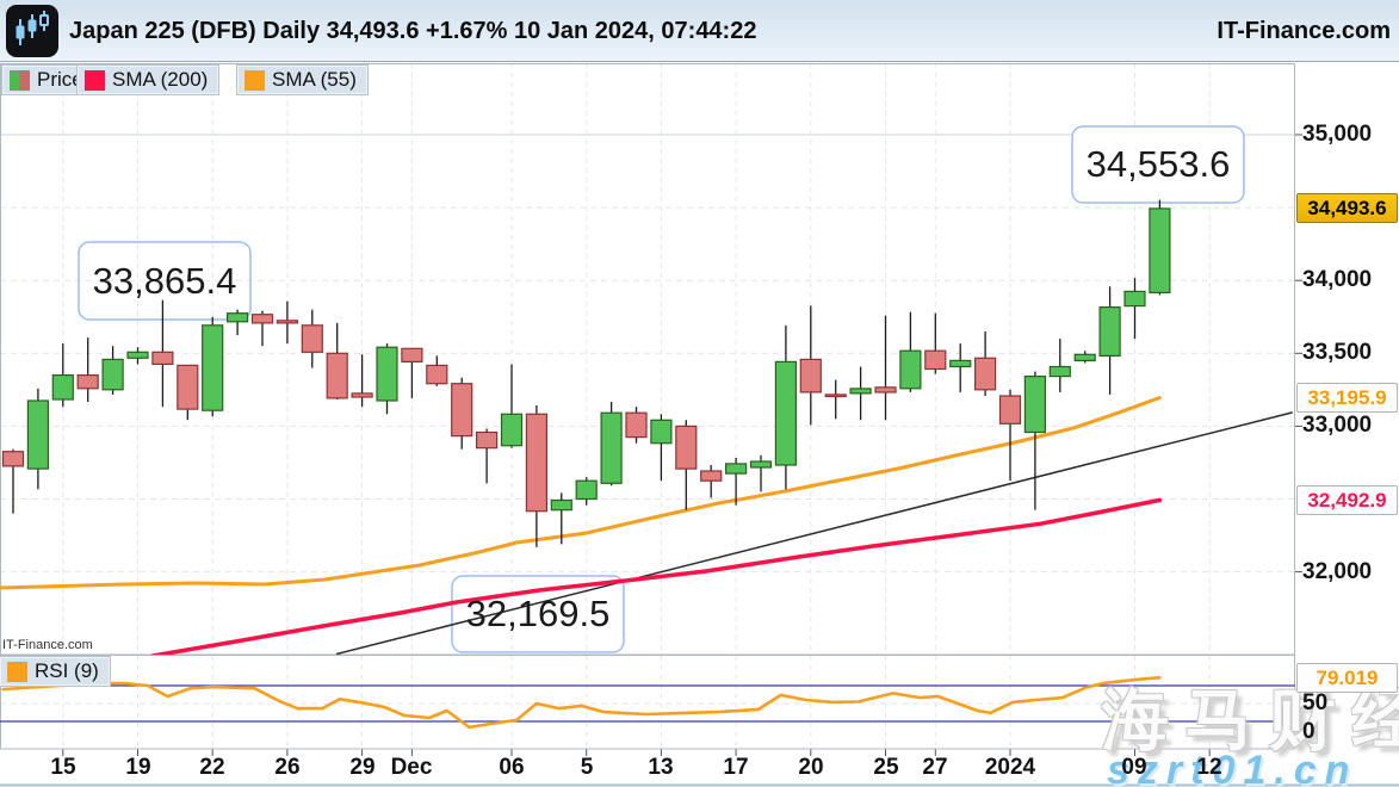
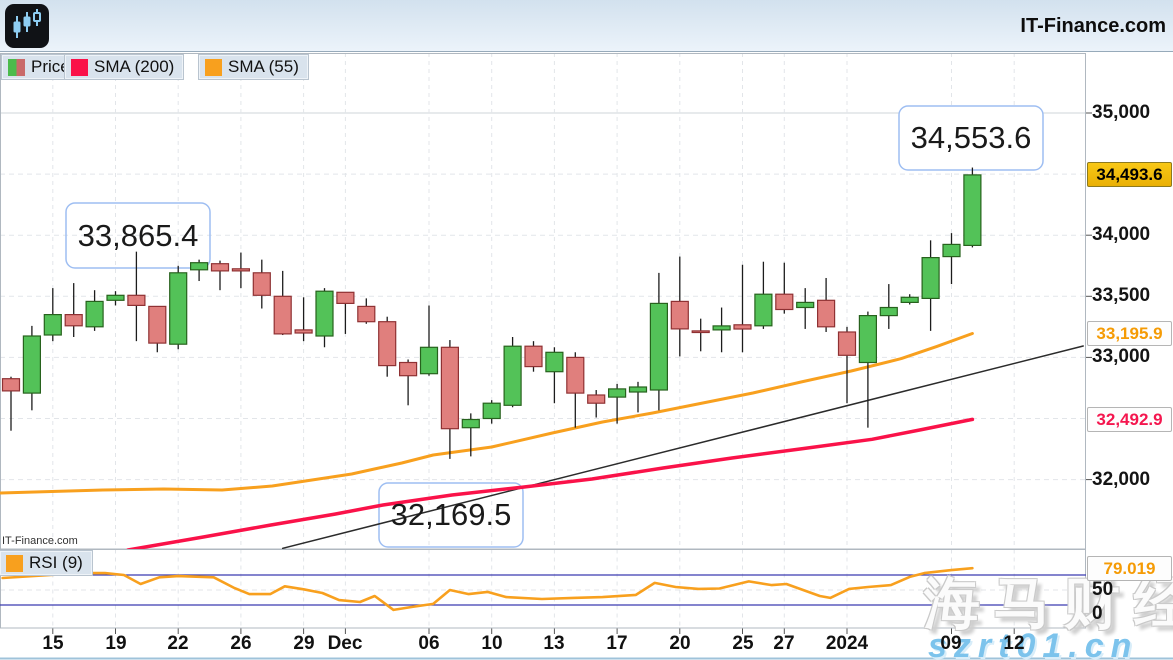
- Japan 225 (DFB) Daily 34,493.6 +1.67% 10 Jan 2024, 07:44:22
  IT-Finance.com
  海马财经
  szrt01.cn
  IT-Finance.com
  Pric
  SMA (200)
  SMA (55)
  RSI (9)
  35,000
  34,000
  33,500
  33,000
  32,000
  34,493.6
  33,195.9
  32,492.9
  79.019
  50
  0
  15
  19
  22
  26
  29
  Dec
  06
- 5
+ 10
  13
  17
  20
  25
  27
  2024
  09
  12
  33,865.4
  34,553.6
  32,169.5
